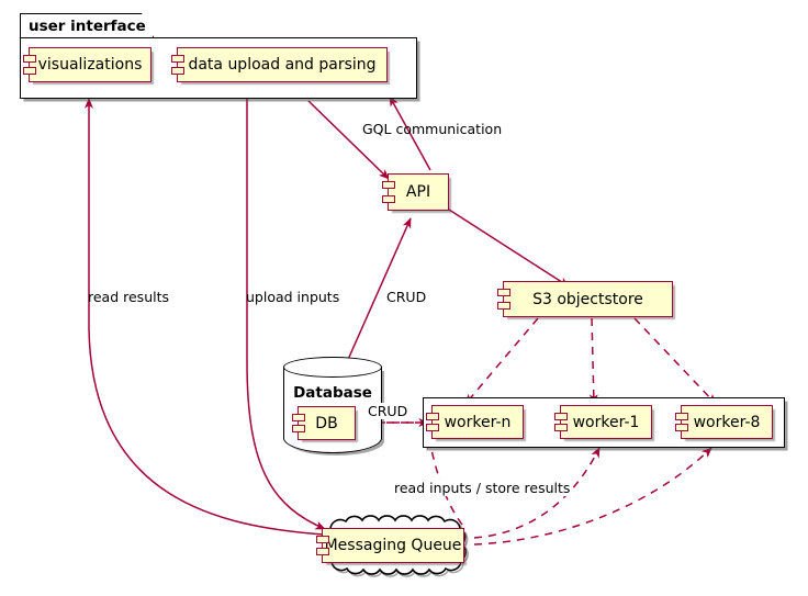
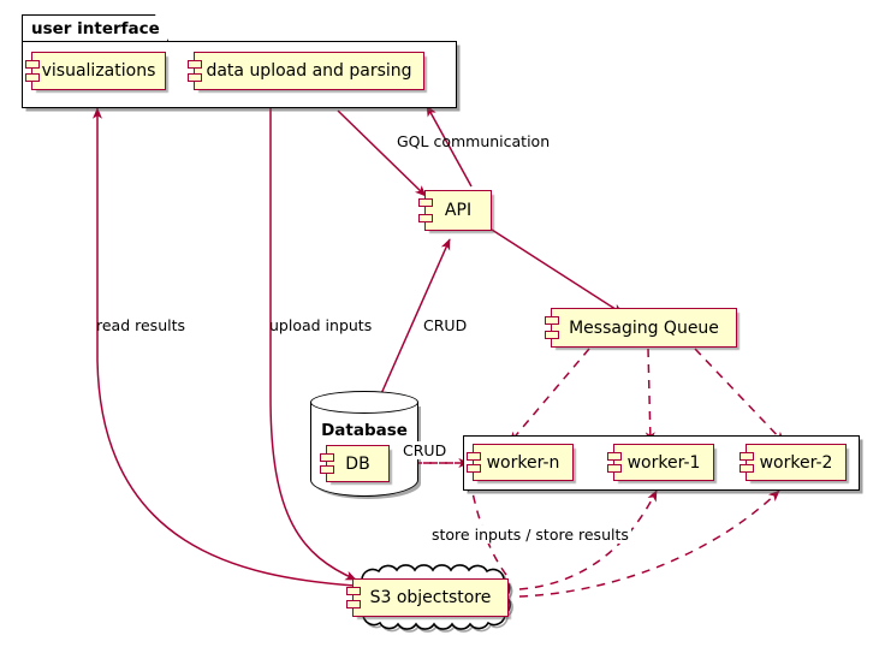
  user interface
  visualizations
  data upload and parsing
  API
- S3 objectstore
+ Messaging Queue
  worker-n
  worker-1
- worker-8
+ worker-2
  Database
  DB
- Messaging Queue
+ S3 objectstore
  GQL communication
  read results
  upload inputs
  CRUD
  CRUD
- read inputs / store results
+ store inputs / store results
